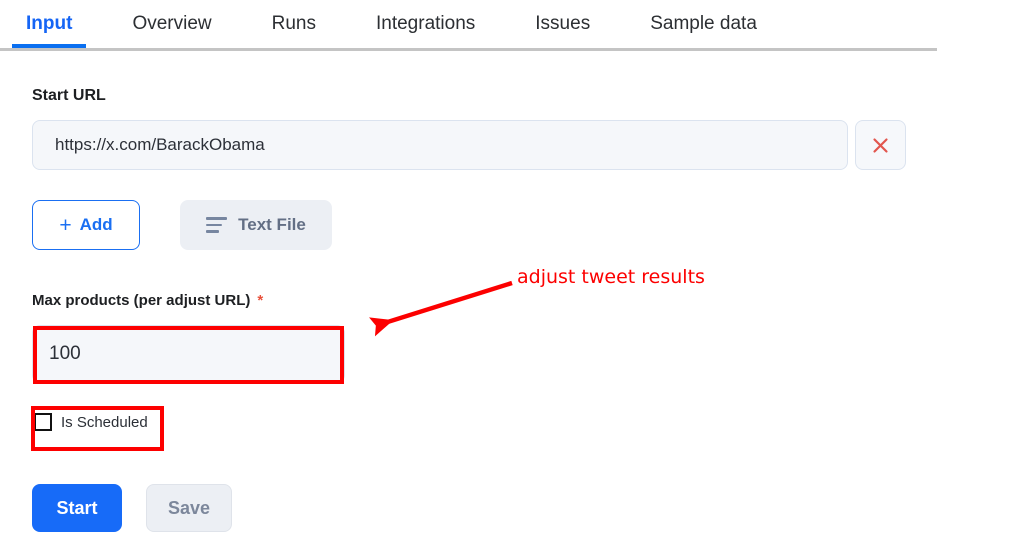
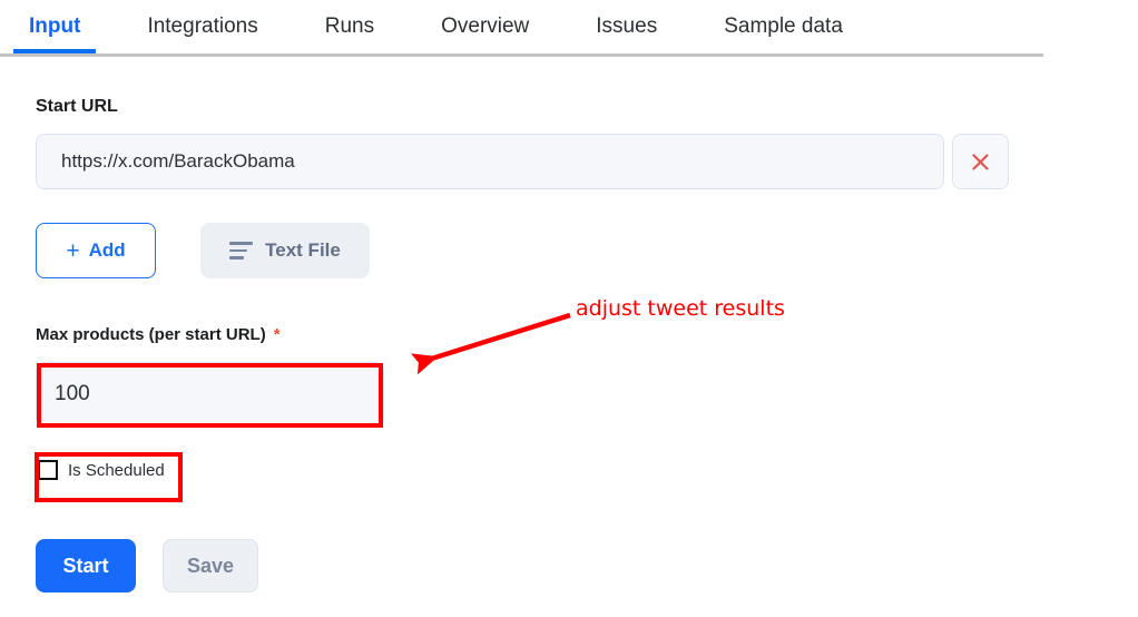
  Input
- Overview
+ Integrations
  Runs
- Integrations
+ Overview
  Issues
  Sample data
  Start URL
  https://x.com/BarackObama
  +
  Add
  Text File
- Max products (per adjust URL) *
+ Max products (per start URL) *
  100
  Is Scheduled
  Start
  Save
  adjust tweet results
